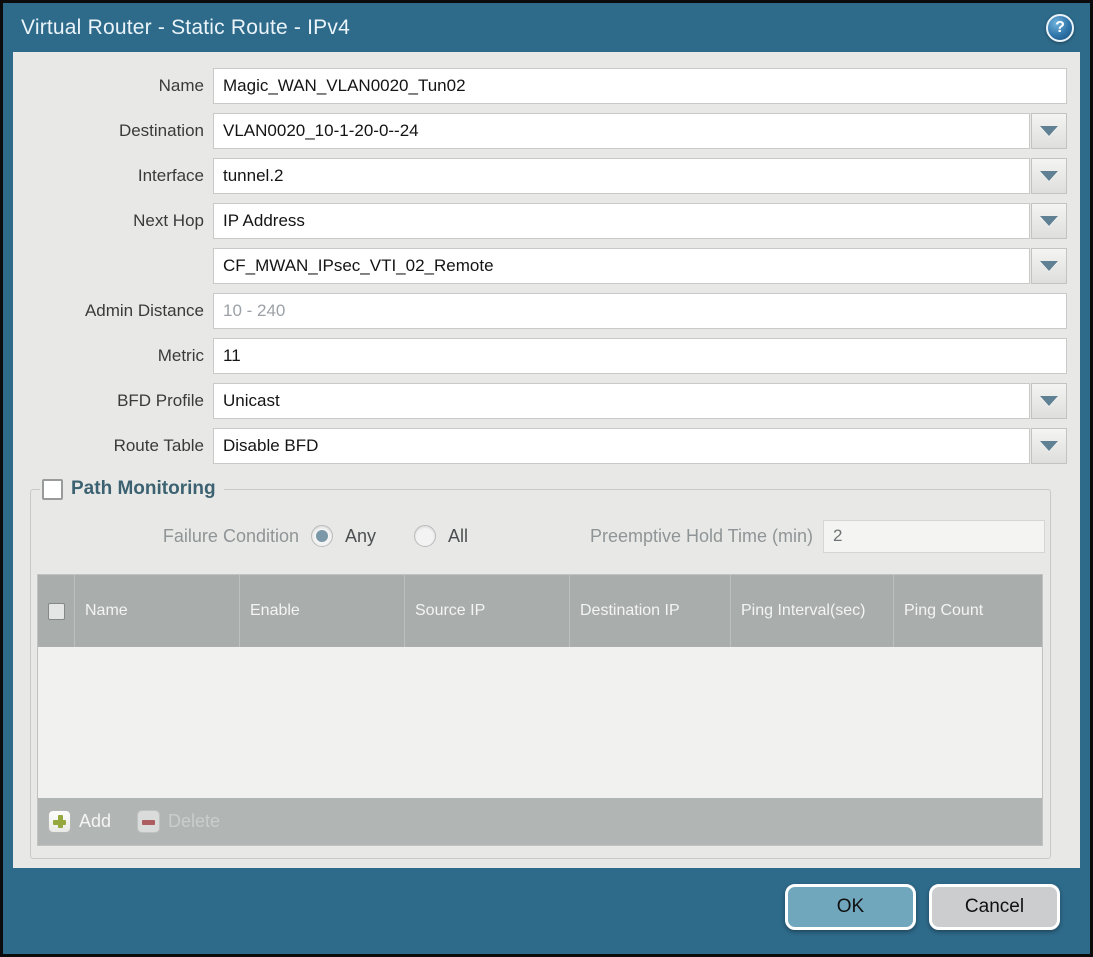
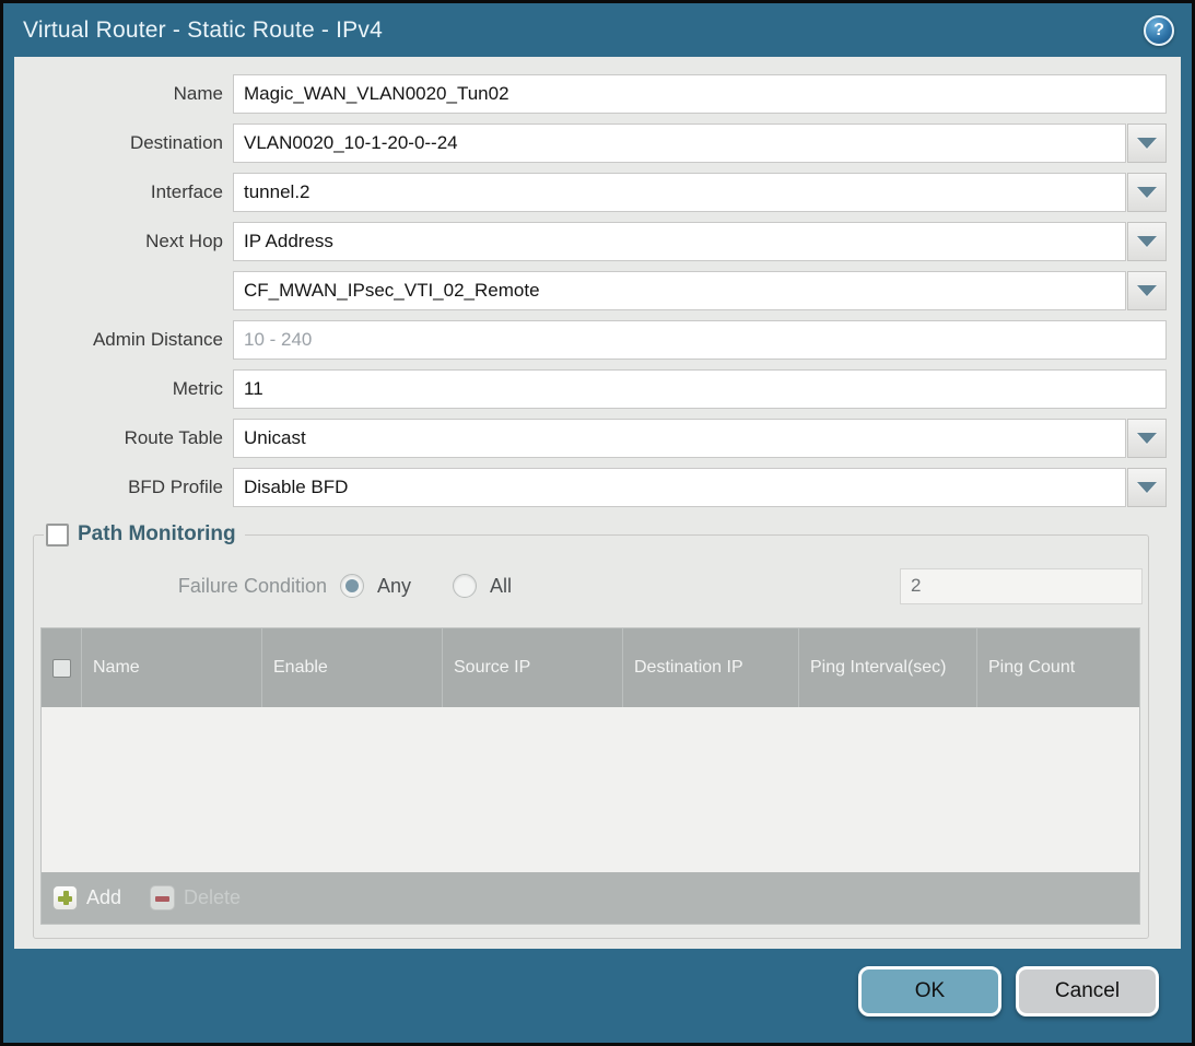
  Virtual Router - Static Route - IPv4
  ?
  Name
  Magic_WAN_VLAN0020_Tun02
  Destination
  VLAN0020_10-1-20-0--24
  Interface
  tunnel.2
  Next Hop
  IP Address
  CF_MWAN_IPsec_VTI_02_Remote
  Admin Distance
  10 - 240
  Metric
  11
- BFD Profile
+ Route Table
  Unicast
- Route Table
+ BFD Profile
  Disable BFD
  Path Monitoring
  Failure Condition
  Any
  All
- Preemptive Hold Time (min)
  2
  Name
  Enable
  Source IP
  Destination IP
  Ping Interval(sec)
  Ping Count
  Add
  Delete
  OK
  Cancel
